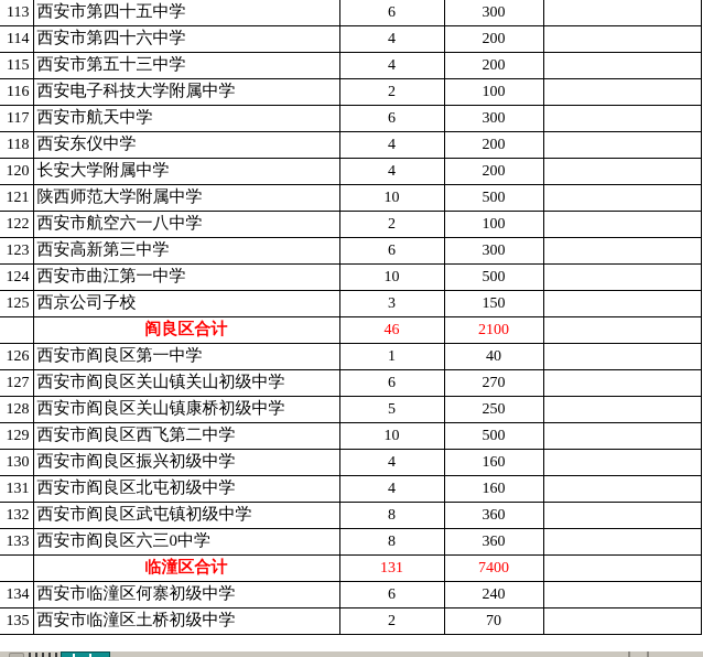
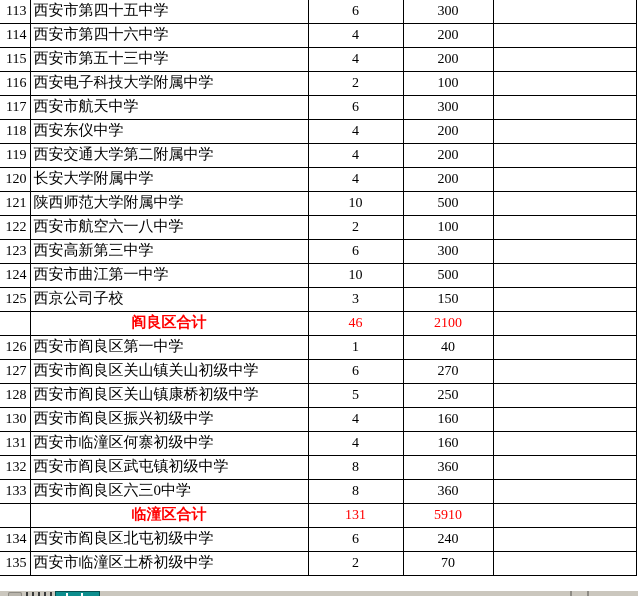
  113	西安市第四十五中学	6	300
  114	西安市第四十六中学	4	200
  115	西安市第五十三中学	4	200
  116	西安电子科技大学附属中学	2	100
  117	西安市航天中学	6	300
  118	西安东仪中学	4	200
+ 119	西安交通大学第二附属中学	4	200
  120	长安大学附属中学	4	200
  121	陕西师范大学附属中学	10	500
  122	西安市航空六一八中学	2	100
  123	西安高新第三中学	6	300
  124	西安市曲江第一中学	10	500
  125	西京公司子校	3	150
  	阎良区合计	46	2100
  126	西安市阎良区第一中学	1	40
  127	西安市阎良区关山镇关山初级中学	6	270
  128	西安市阎良区关山镇康桥初级中学	5	250
- 129	西安市阎良区西飞第二中学	10	500
  130	西安市阎良区振兴初级中学	4	160
- 131	西安市阎良区北屯初级中学	4	160
+ 131	西安市临潼区何寨初级中学	4	160
  132	西安市阎良区武屯镇初级中学	8	360
  133	西安市阎良区六三0中学	8	360
- 	临潼区合计	131	7400
+ 	临潼区合计	131	5910
- 134	西安市临潼区何寨初级中学	6	240
+ 134	西安市阎良区北屯初级中学	6	240
  135	西安市临潼区土桥初级中学	2	70
